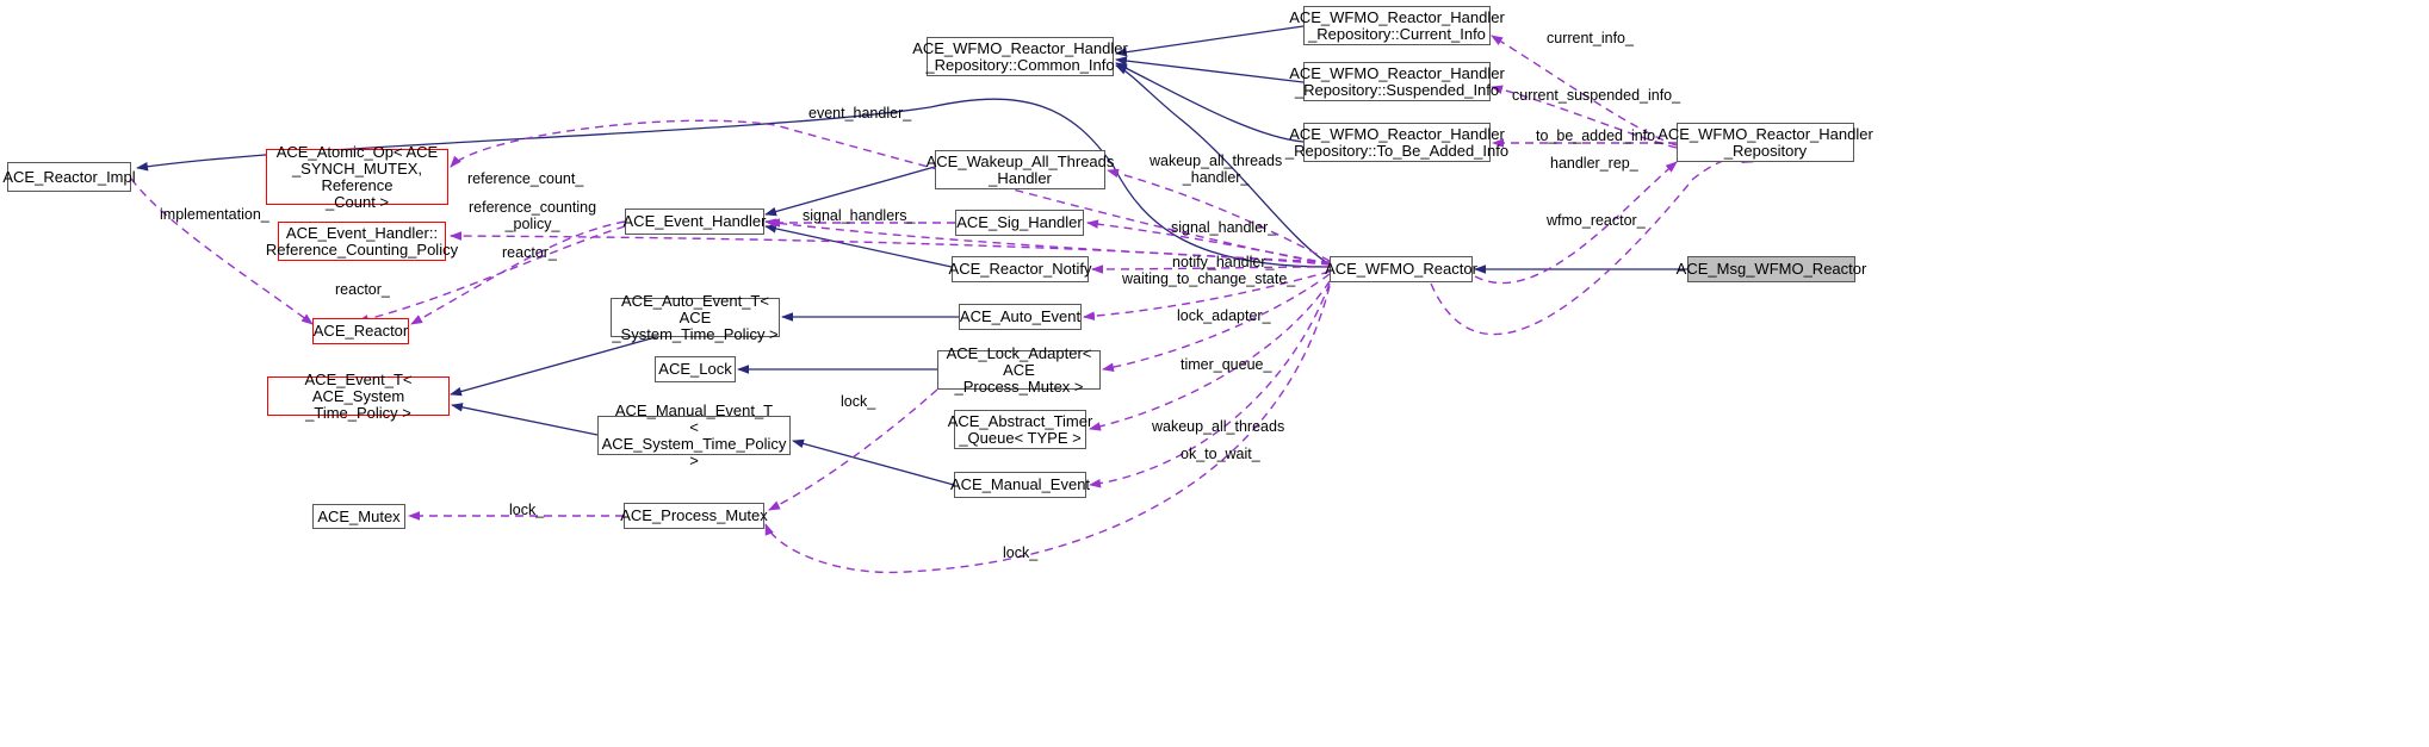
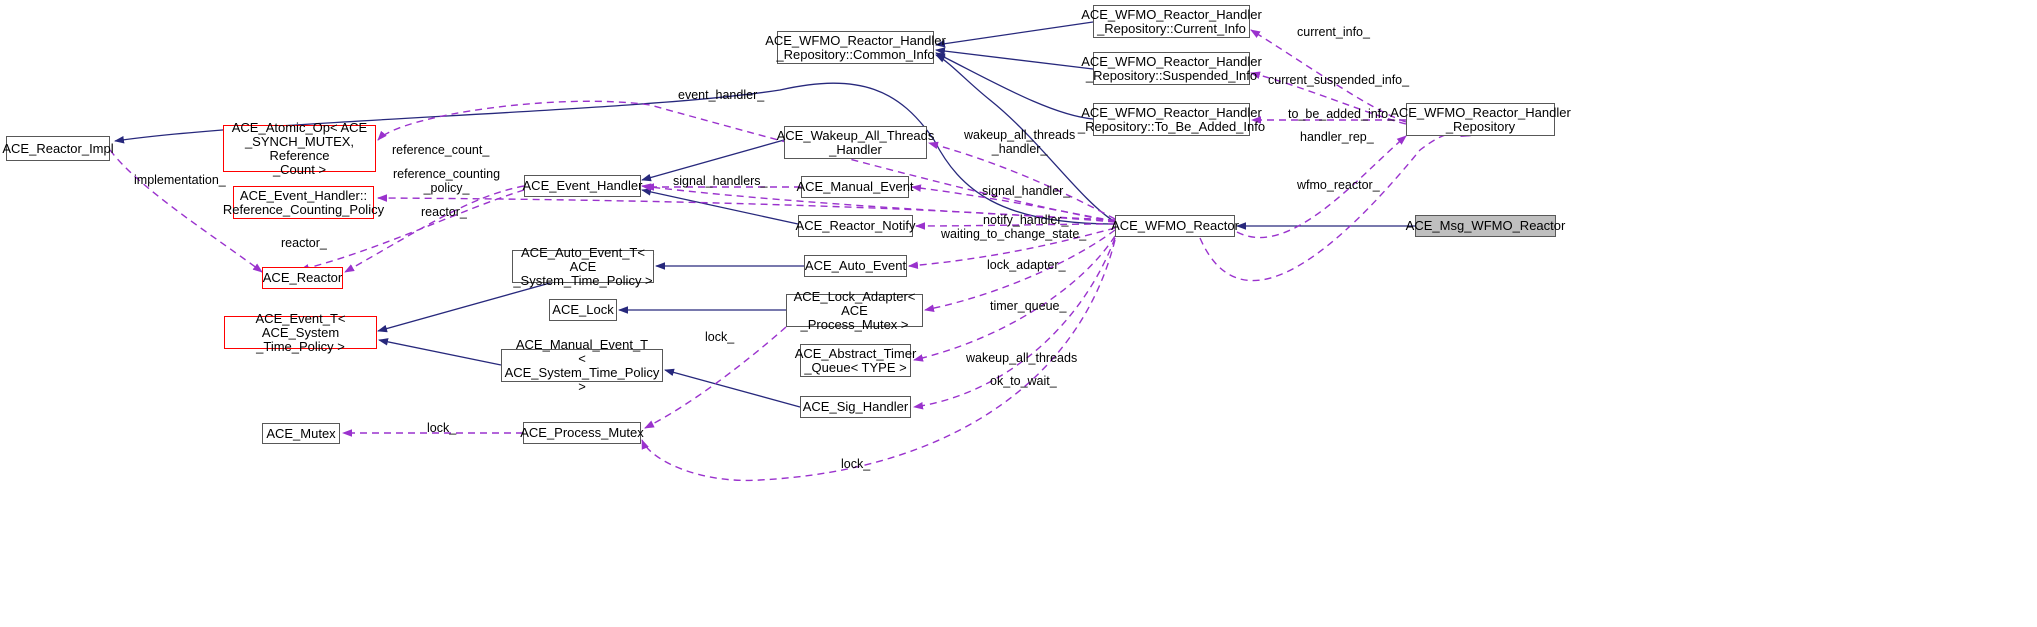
  ACE_Reactor_Impl
  ACE_Atomic_Op< ACE
  _SYNCH_MUTEX, Reference
  _Count >
  ACE_Event_Handler::
  Reference_Counting_Policy
  ACE_Reactor
  ACE_Event_T< ACE_System
  _Time_Policy >
  ACE_Mutex
  ACE_Event_Handler
  ACE_Auto_Event_T< ACE
  _System_Time_Policy >
  ACE_Lock
  ACE_Manual_Event_T
  < ACE_System_Time_Policy >
  ACE_Process_Mutex
  ACE_Wakeup_All_Threads
  _Handler
- ACE_Sig_Handler
+ ACE_Manual_Event
  ACE_Reactor_Notify
  ACE_Auto_Event
  ACE_Lock_Adapter< ACE
  _Process_Mutex >
  ACE_Abstract_Timer
  _Queue< TYPE >
- ACE_Manual_Event
+ ACE_Sig_Handler
  ACE_WFMO_Reactor_Handler
  _Repository::Common_Info
  ACE_WFMO_Reactor_Handler
  _Repository::Current_Info
  ACE_WFMO_Reactor_Handler
  _Repository::Suspended_Info
  ACE_WFMO_Reactor_Handler
  _Repository::To_Be_Added_Info
  CE_WFMO_Reactor_Handler
  _Repository
  ACE_WFMO_Reactor
  ACE_Msg_WFMO_Reactor
  event_handler_
  reference_count_
  implementation_
  reference_counting
  _policy_
  reactor_
  reactor_
  signal_handlers_
  wakeup_all_threads
  _handler_
  signal_handler_
  notify_handler_
  waiting_to_change_state_
  lock_adapter_
  timer_queue_
  wakeup_all_threads
  ok_to_wait_
  lock_
  lock_
  lock_
  current_info_
  current_suspended_info_
  to_be_added_info_
  handler_rep_
  wfmo_reactor_
